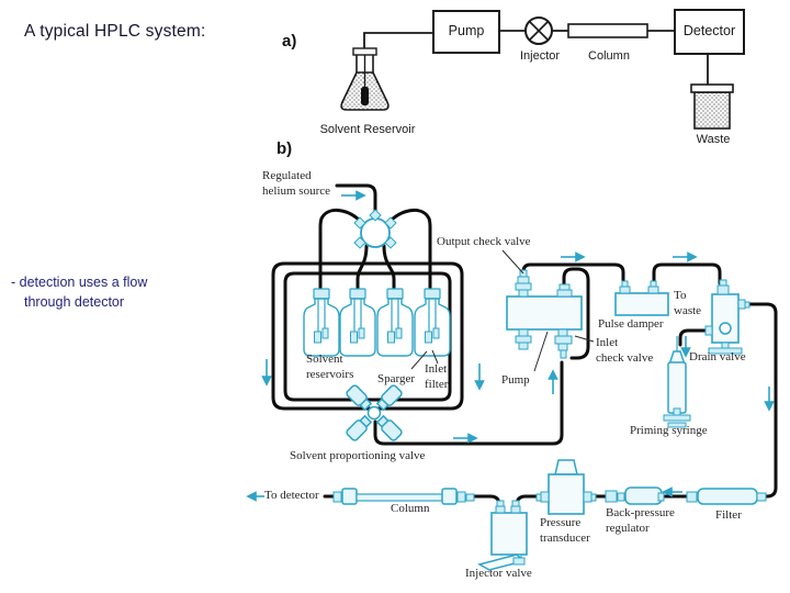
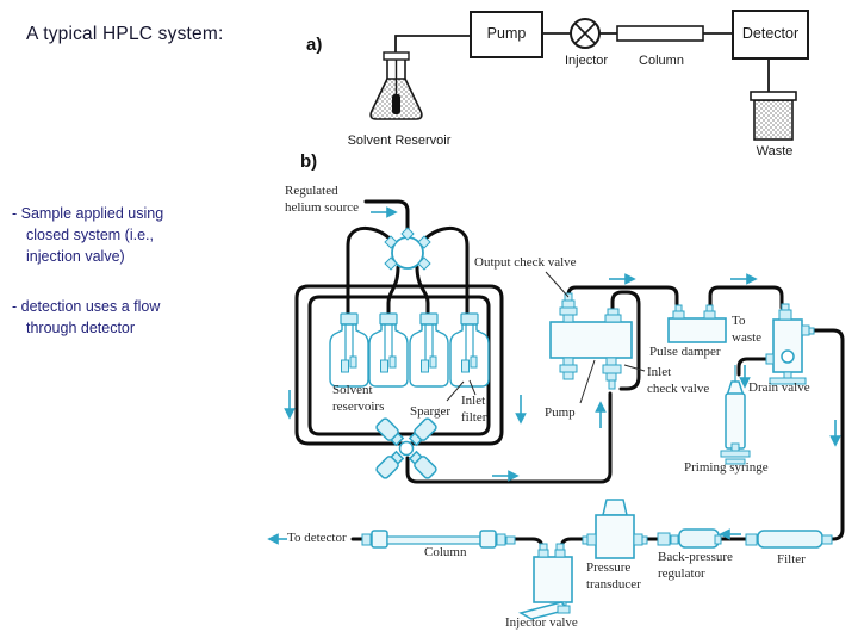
  A typical HPLC system:
+ - Sample applied using
+ closed system (i.e.,
+ injection valve)
  - detection uses a flow
  through detector
  a)
  Pump
  Injector
  Column
  Detector
  Solvent Reservoir
  Waste
  b)
  Regulated
  helium source
  Output check valve
  Solvent
  reservoirs
  Sparger
  Inlet
  filter
  Pump
  Pulse damper
  To
  waste
  Inlet
  check valve
  Drain valve
  Priming syringe
- Solvent proportioning valve
  To detector
  Column
  Pressure
  transducer
  Back-pressure
  regulator
  Filter
  Injector valve
